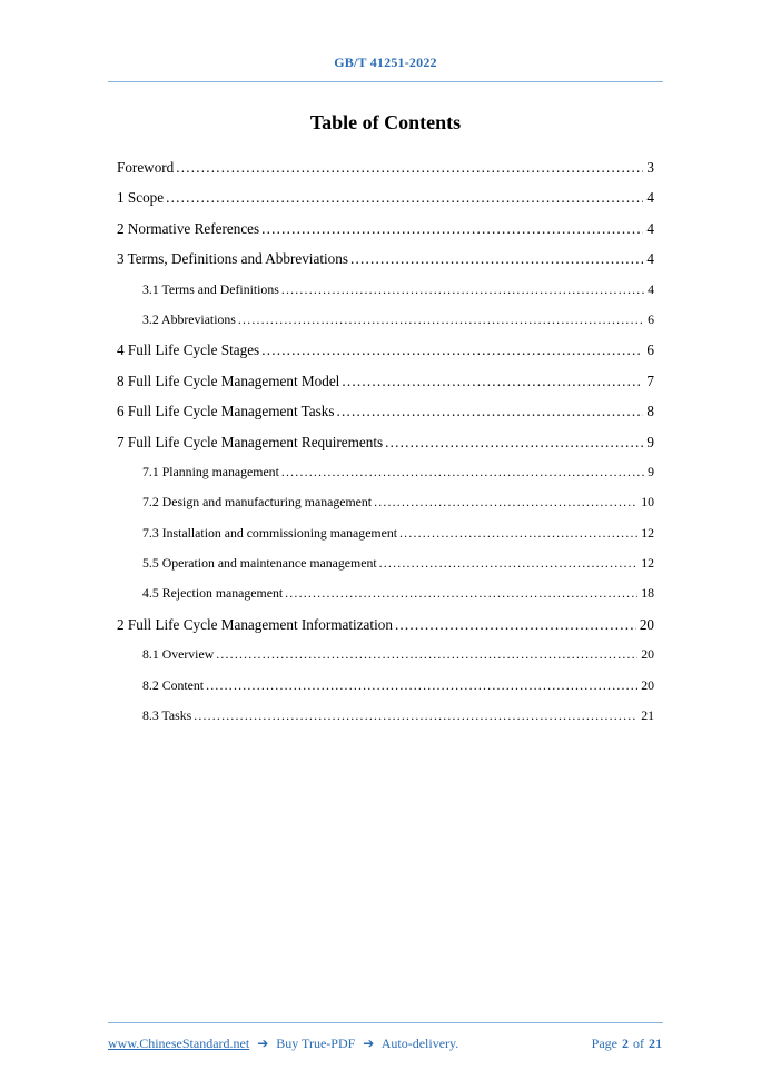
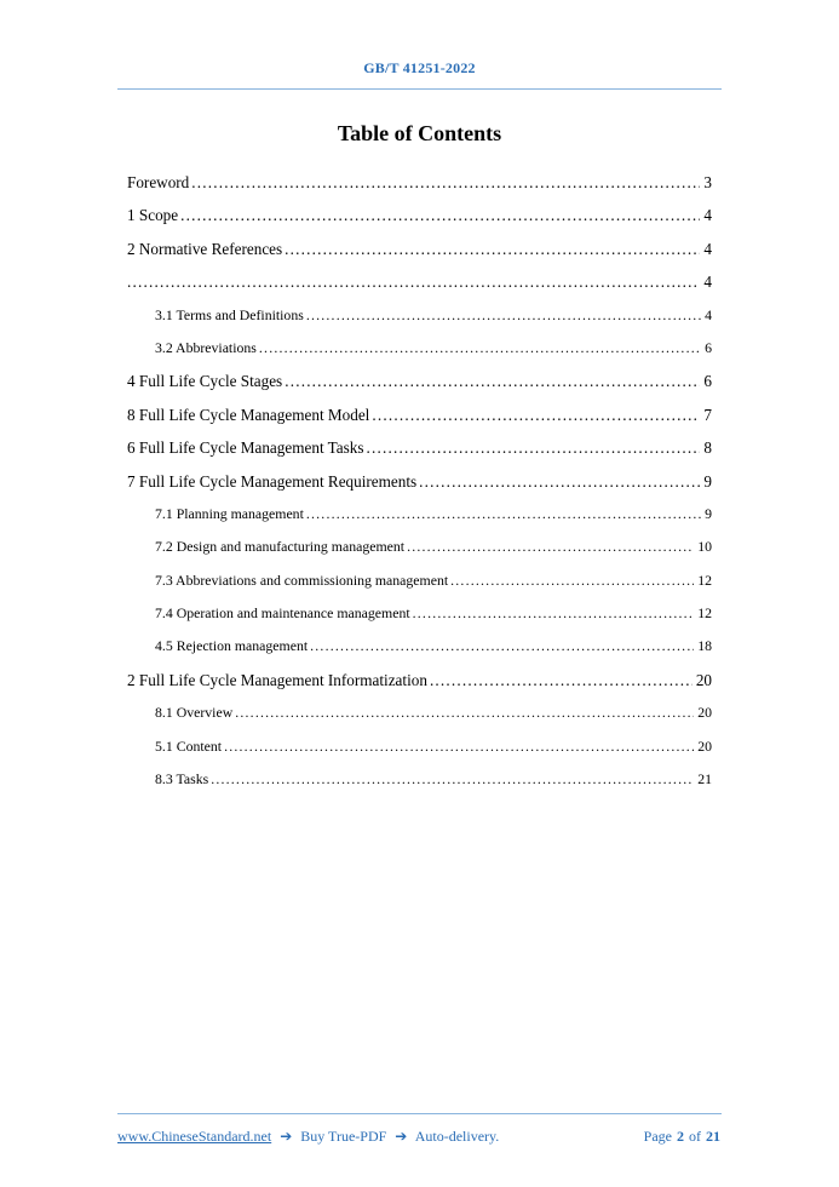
  GB/T 41251-2022
  Table of Contents
  Foreword
  3
  1 Scope
  4
  2 Normative References
  4
- 3 Terms, Definitions and Abbreviations
  4
  3.1 Terms and Definitions
  4
  3.2 Abbreviations
  6
  4 Full Life Cycle Stages
  6
  8 Full Life Cycle Management Model
  7
  6 Full Life Cycle Management Tasks
  8
  7 Full Life Cycle Management Requirements
  9
  7.1 Planning management
  9
  7.2 Design and manufacturing management
  10
- 7.3 Installation and commissioning management
+ 7.3 Abbreviations and commissioning management
  12
- 5.5 Operation and maintenance management
+ 7.4 Operation and maintenance management
  12
  4.5 Rejection management
  18
  2 Full Life Cycle Management Informatization
  20
  8.1 Overview
  20
- 8.2 Content
+ 5.1 Content
  20
  8.3 Tasks
  21
  www.ChineseStandard.net ➔ Buy True-PDF ➔ Auto-delivery.
  Page 2 of 21
